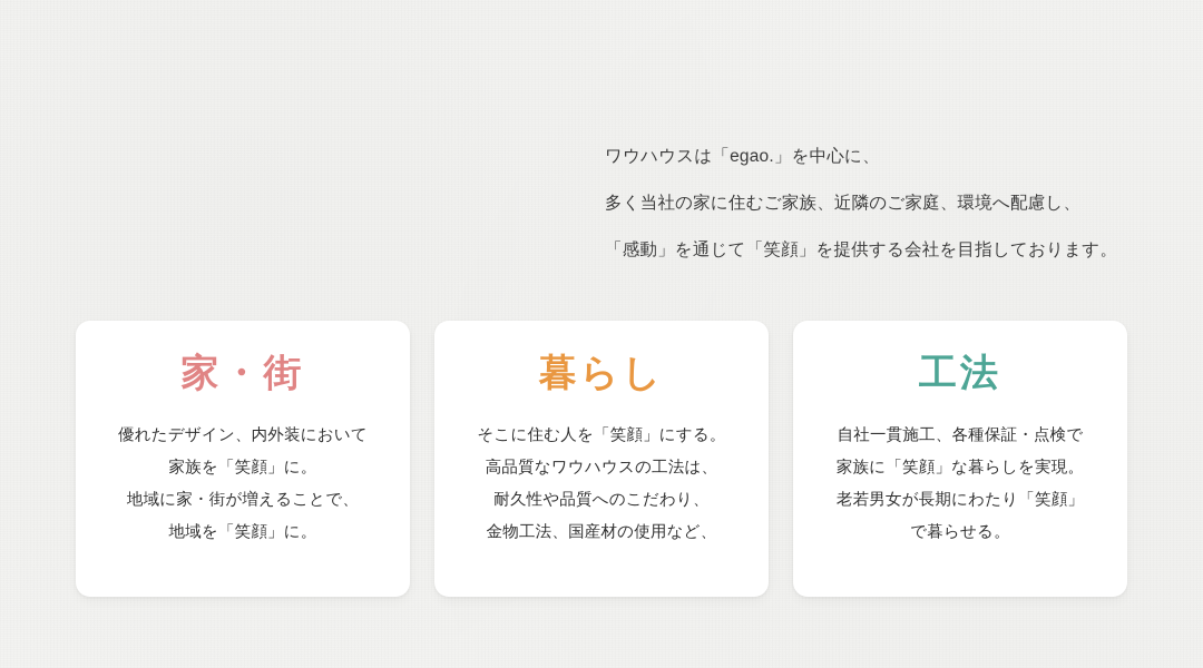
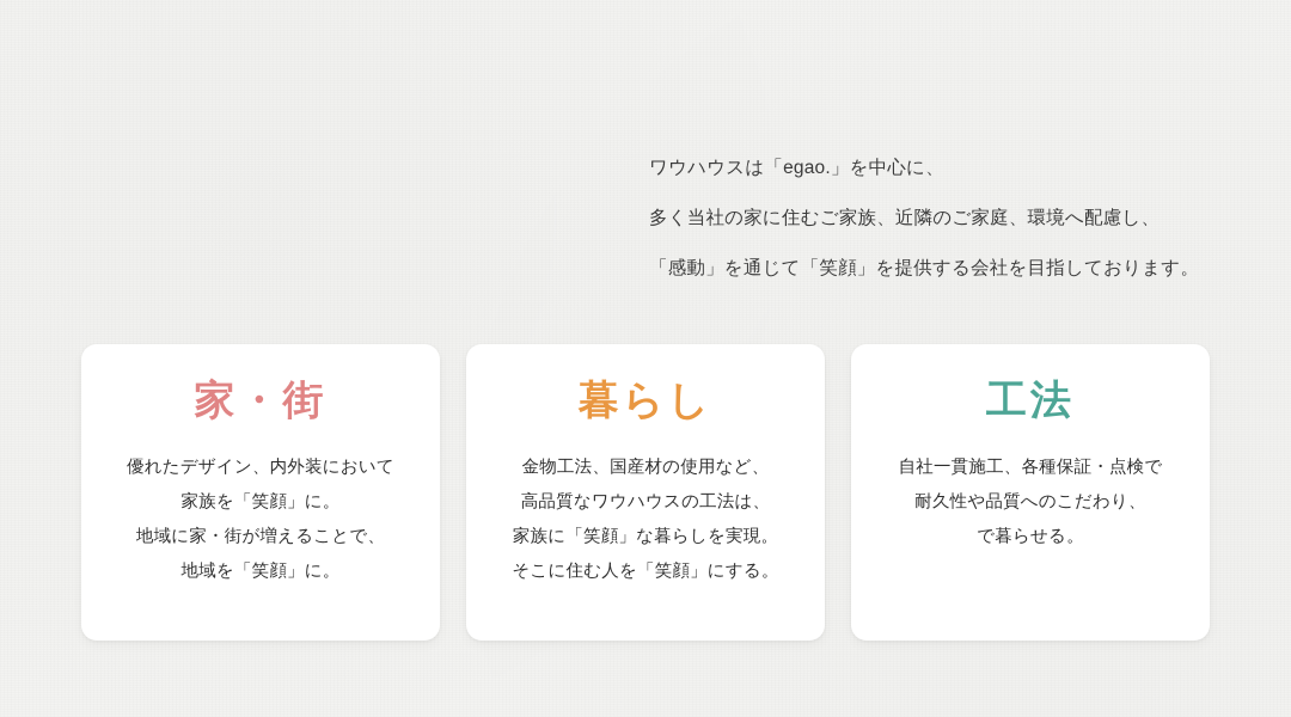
  ワウハウスは「egao.」を中心に、
  多く当社の家に住むご家族、近隣のご家庭、環境へ配慮し、
  「感動」を通じて「笑顔」を提供する会社を目指しております。
  家・街
  優れたデザイン、内外装において
  家族を「笑顔」に。
  地域に家・街が増えることで、
  地域を「笑顔」に。
  暮らし
- そこに住む人を「笑顔」にする。
+ 金物工法、国産材の使用など、
  高品質なワウハウスの工法は、
- 耐久性や品質へのこだわり、
+ 家族に「笑顔」な暮らしを実現。
- 金物工法、国産材の使用など、
+ そこに住む人を「笑顔」にする。
  工法
  自社一貫施工、各種保証・点検で
- 家族に「笑顔」な暮らしを実現。
+ 耐久性や品質へのこだわり、
- 老若男女が長期にわたり「笑顔」
  で暮らせる。
